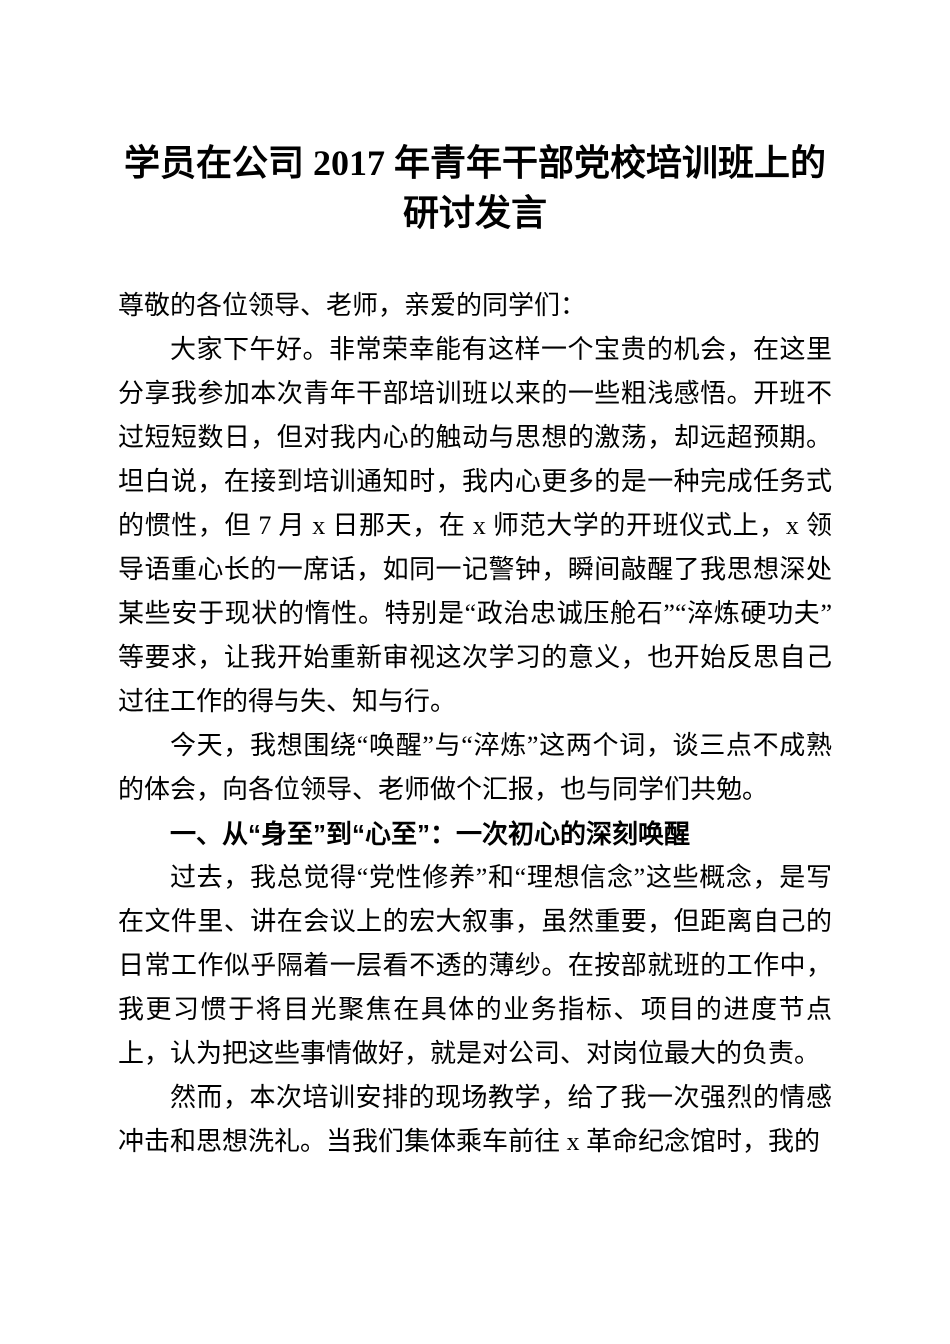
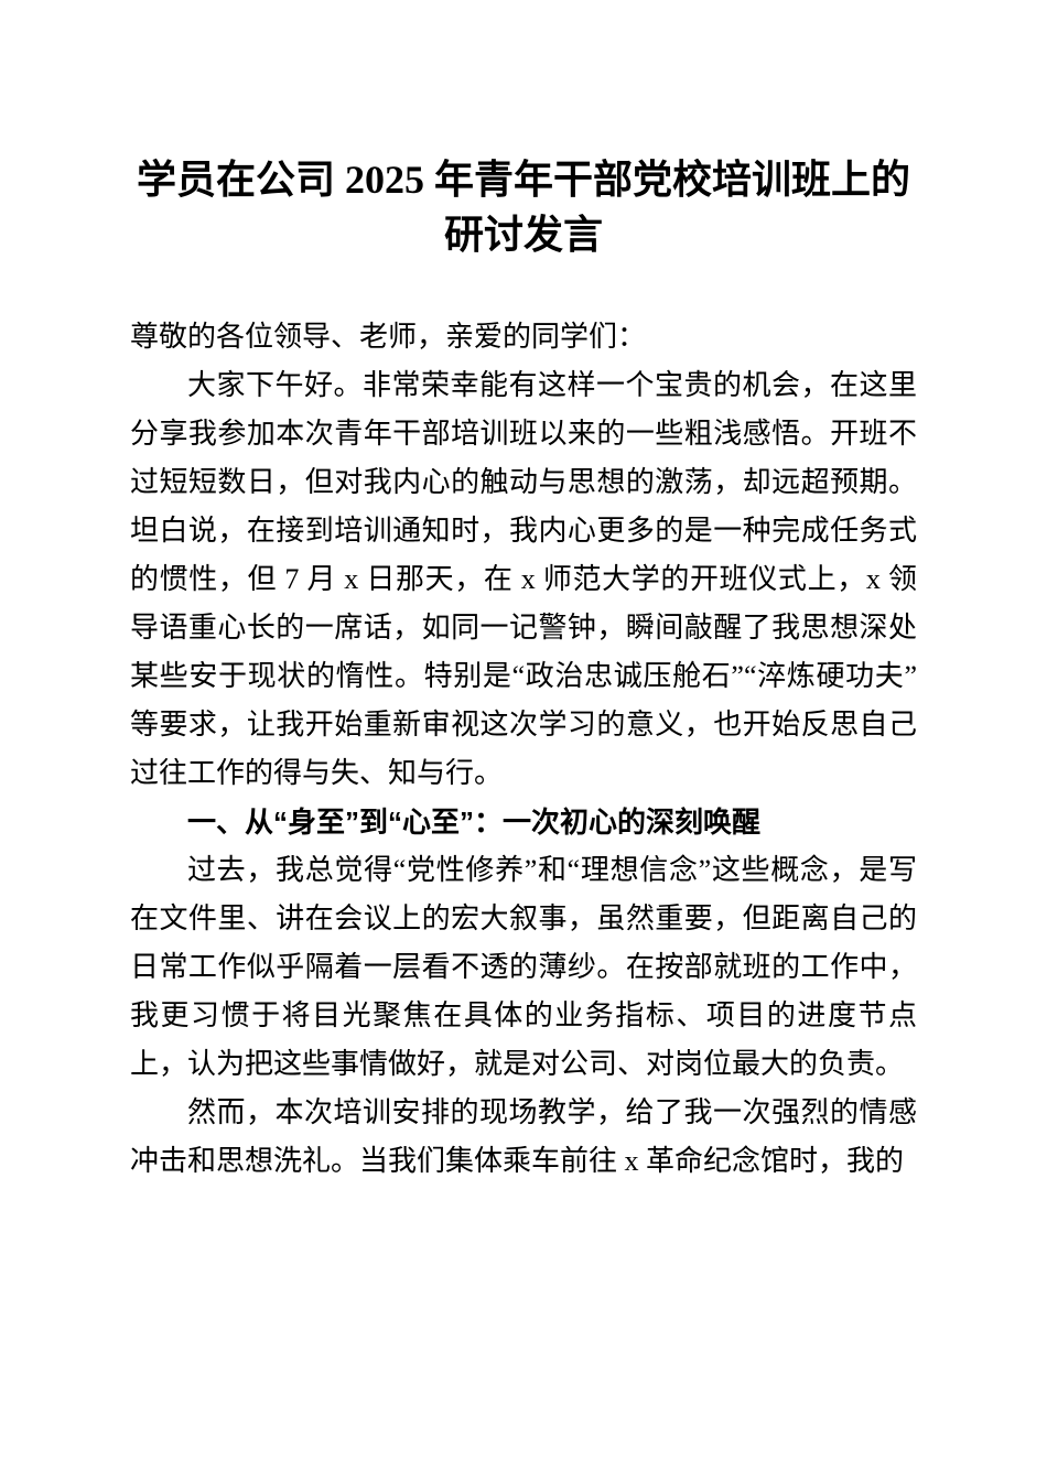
- 学员在公司 2017 年青年干部党校培训班上的
+ 学员在公司 2025 年青年干部党校培训班上的
  研讨发言
  尊敬的各位领导、老师，亲爱的同学们：
  大家下午好。非常荣幸能有这样一个宝贵的机会，在这里分享我参加本次青年干部培训班以来的一些粗浅感悟。开班不过短短数日，但对我内心的触动与思想的激荡，却远超预期。坦白说，在接到培训通知时，我内心更多的是一种完成任务式的惯性，但 7 月 x 日那天，在 x 师范大学的开班仪式上，x 领导语重心长的一席话，如同一记警钟，瞬间敲醒了我思想深处某些安于现状的惰性。特别是“政治忠诚压舱石”“淬炼硬功夫”等要求，让我开始重新审视这次学习的意义，也开始反思自己过往工作的得与失、知与行。
- 今天，我想围绕“唤醒”与“淬炼”这两个词，谈三点不成熟的体会，向各位领导、老师做个汇报，也与同学们共勉。
  一、从“身至”到“心至”：一次初心的深刻唤醒
  过去，我总觉得“党性修养”和“理想信念”这些概念，是写在文件里、讲在会议上的宏大叙事，虽然重要，但距离自己的日常工作似乎隔着一层看不透的薄纱。在按部就班的工作中，我更习惯于将目光聚焦在具体的业务指标、项目的进度节点上，认为把这些事情做好，就是对公司、对岗位最大的负责。
  然而，本次培训安排的现场教学，给了我一次强烈的情感冲击和思想洗礼。当我们集体乘车前往 x 革命纪念馆时，我的
